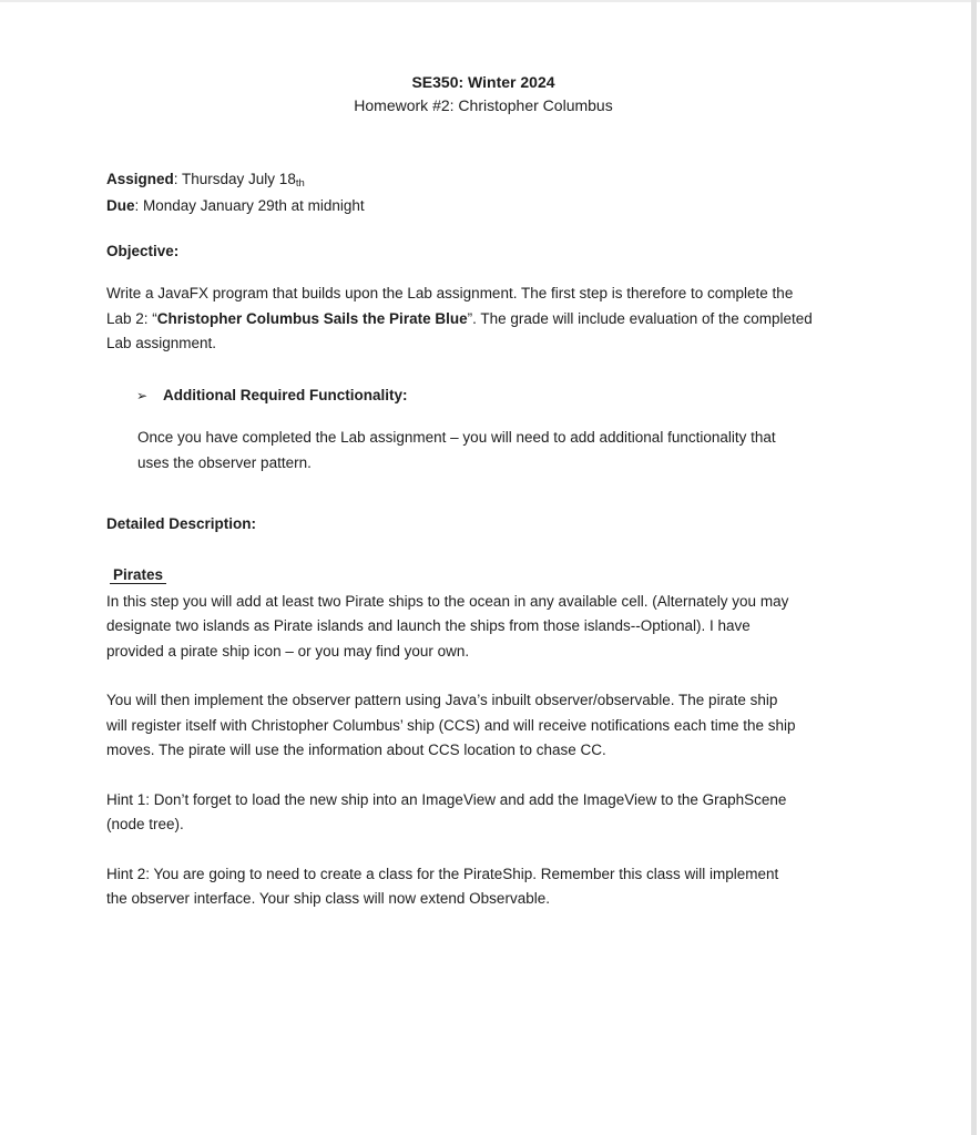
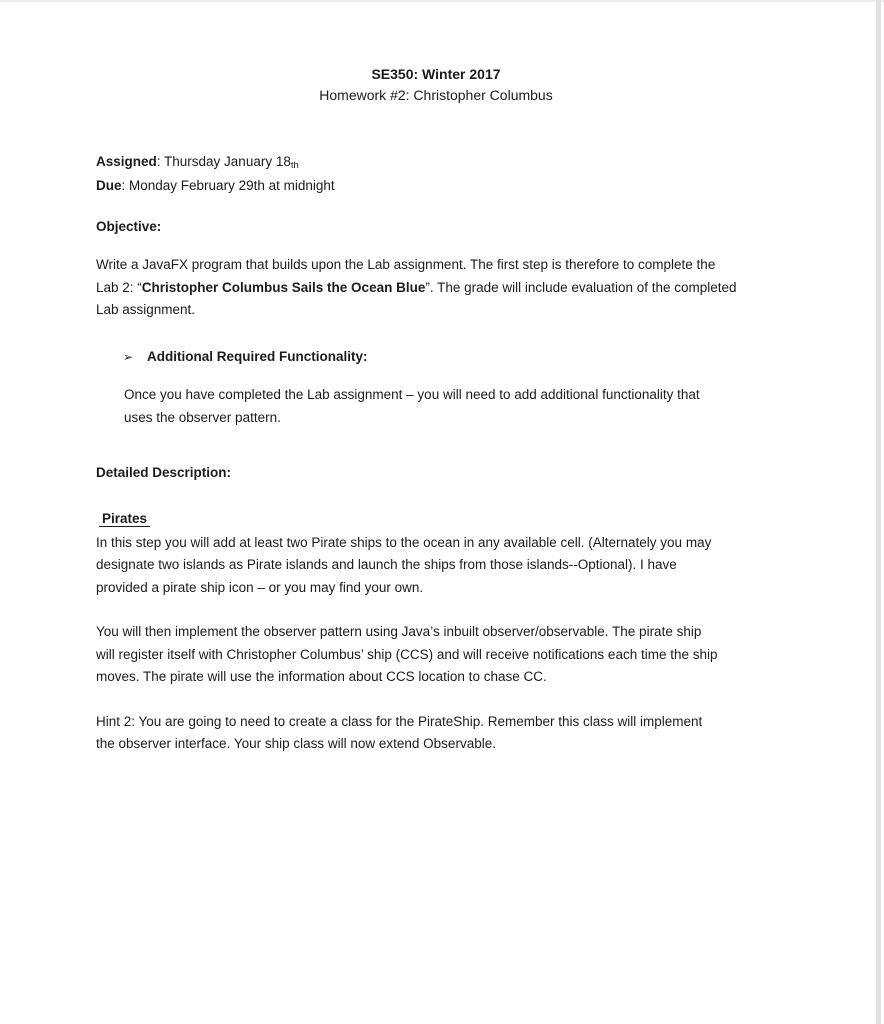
- SE350: Winter 2024
+ SE350: Winter 2017
  Homework #2: Christopher Columbus
- Assigned: Thursday July 18th
+ Assigned: Thursday January 18th
- Due: Monday January 29th at midnight
+ Due: Monday February 29th at midnight
  Objective:
  Write a JavaFX program that builds upon the Lab assignment. The first step is therefore to complete the
- Lab 2: “Christopher Columbus Sails the Pirate Blue”. The grade will include evaluation of the completed
+ Lab 2: “Christopher Columbus Sails the Ocean Blue”. The grade will include evaluation of the completed
  Lab assignment.
  ➢
  Additional Required Functionality:
  Once you have completed the Lab assignment – you will need to add additional functionality that
  uses the observer pattern.
  Detailed Description:
  Pirates
  In this step you will add at least two Pirate ships to the ocean in any available cell. (Alternately you may
  designate two islands as Pirate islands and launch the ships from those islands--Optional). I have
  provided a pirate ship icon – or you may find your own.
  You will then implement the observer pattern using Java’s inbuilt observer/observable. The pirate ship
  will register itself with Christopher Columbus’ ship (CCS) and will receive notifications each time the ship
  moves. The pirate will use the information about CCS location to chase CC.
- Hint 1: Don’t forget to load the new ship into an ImageView and add the ImageView to the GraphScene
- (node tree).
  Hint 2: You are going to need to create a class for the PirateShip. Remember this class will implement
  the observer interface. Your ship class will now extend Observable.
